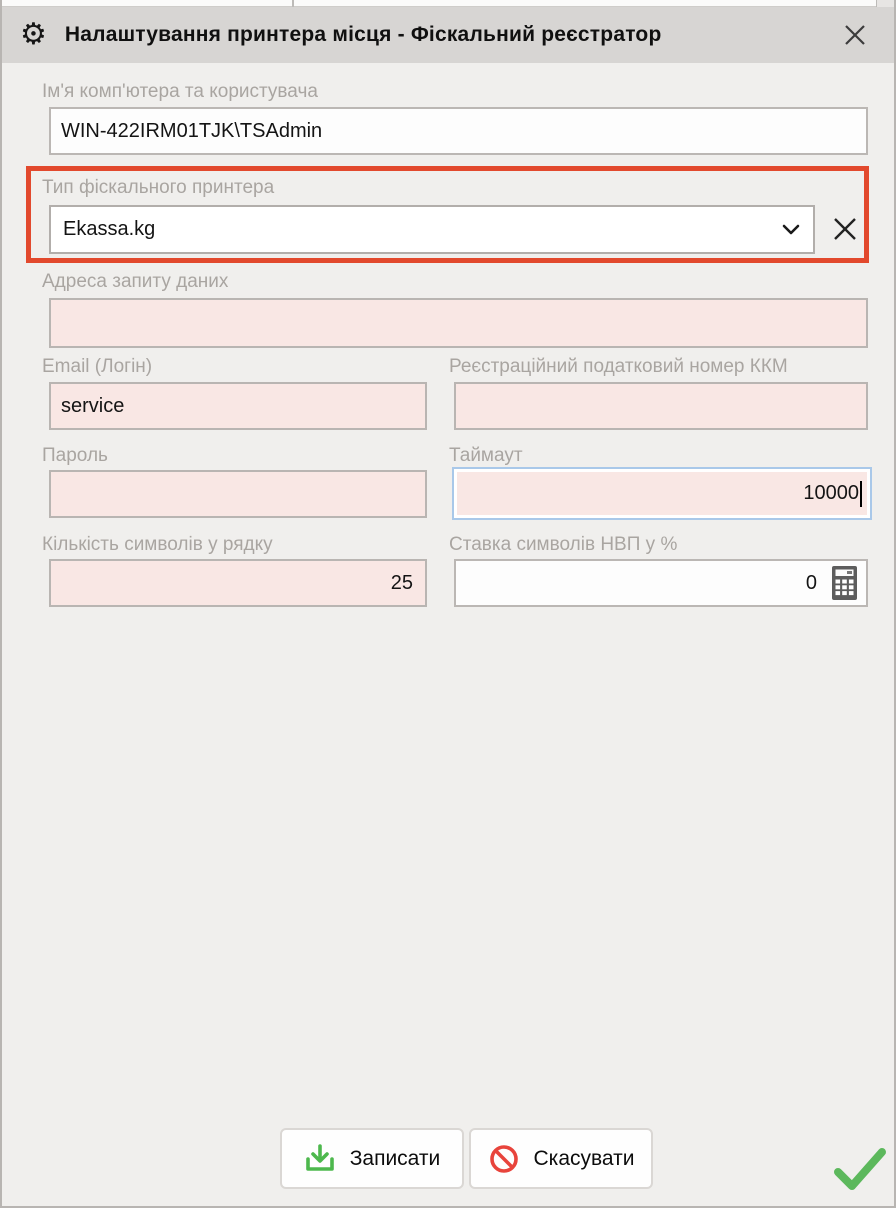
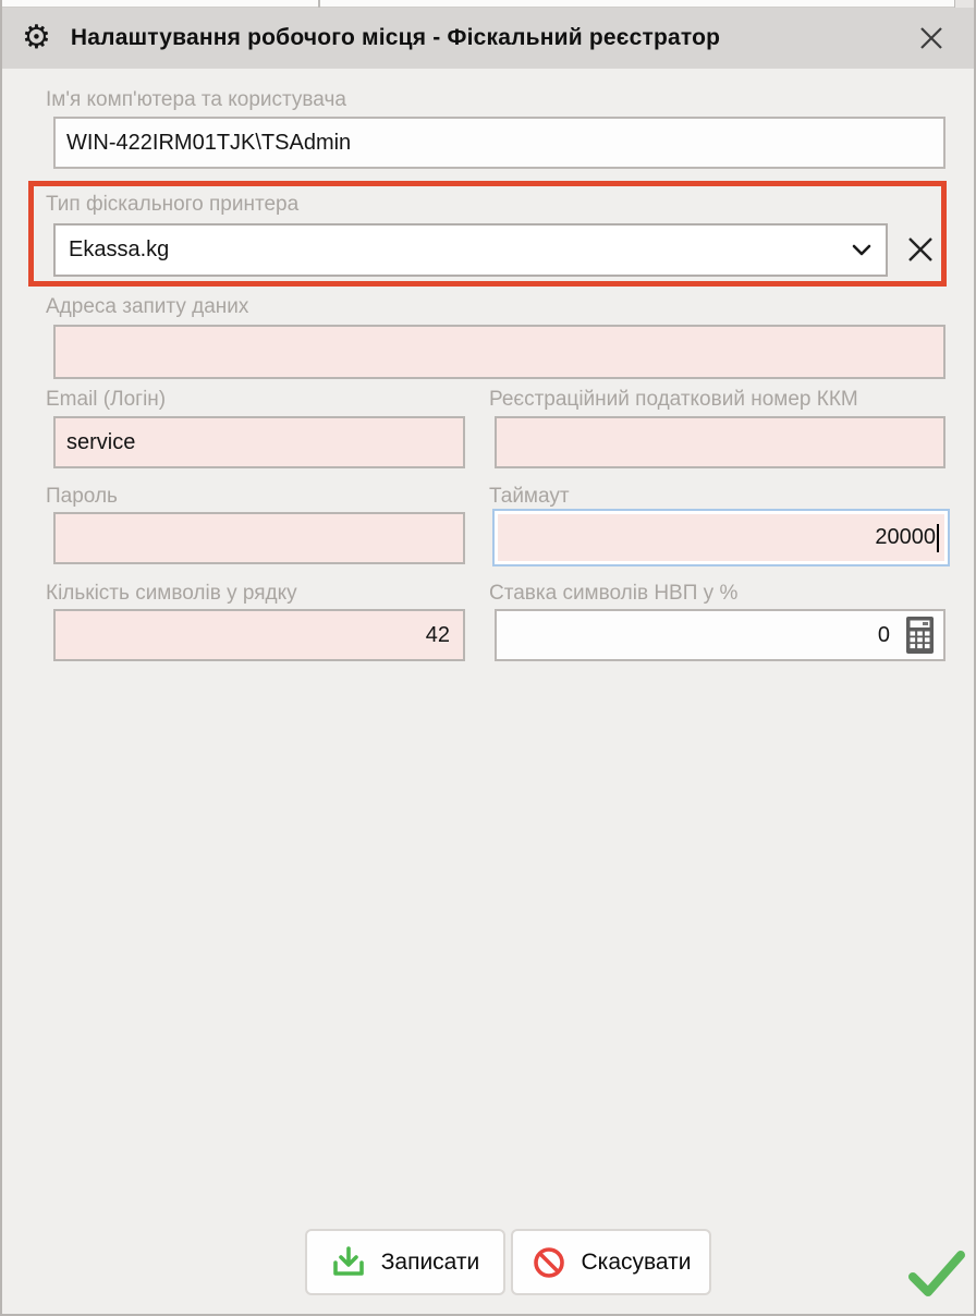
  ⚙
- Налаштування принтера місця - Фіскальний реєстратор
+ Налаштування робочого місця - Фіскальний реєстратор
  Ім'я комп'ютера та користувача
  WIN-422IRM01TJK\TSAdmin
  Тип фіскального принтера
  Ekassa.kg
  Адреса запиту даних
  Email (Логін)
  service
  Реєстраційний податковий номер ККМ
  Пароль
  Таймаут
- 10000
+ 20000
  Кількість символів у рядку
- 25
+ 42
  Ставка символів НВП у %
  0
  Записати
  Скасувати
